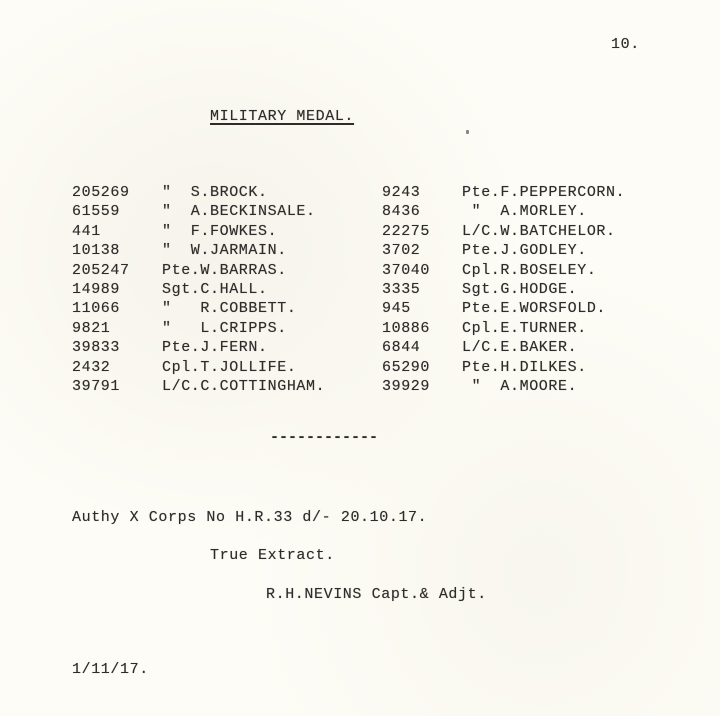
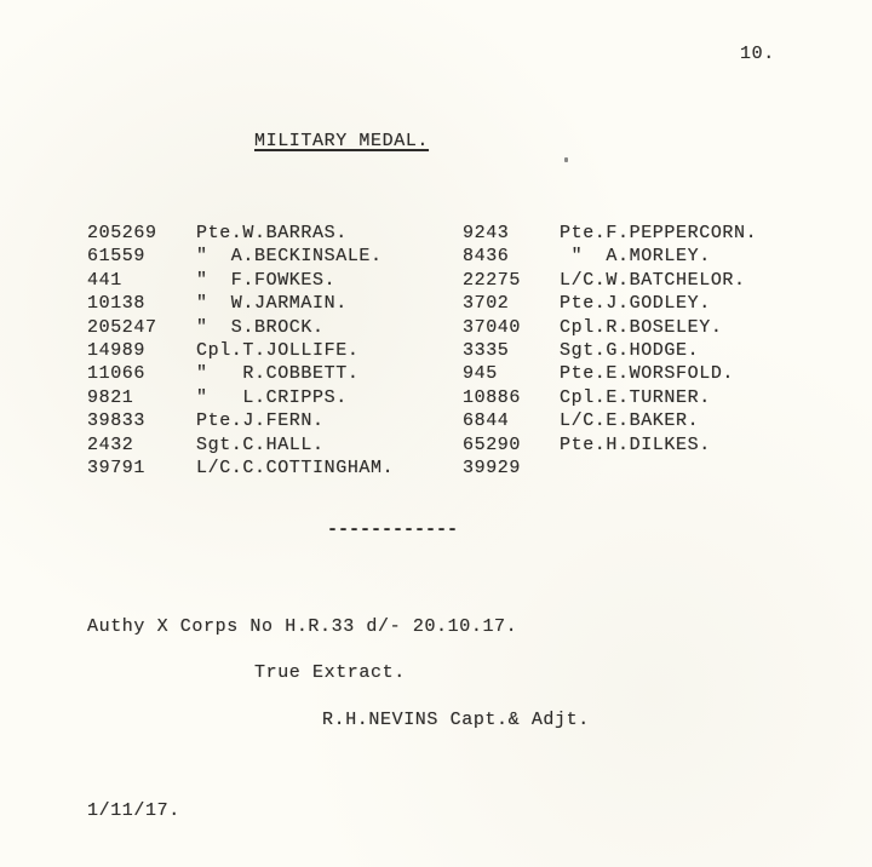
  10.
  MILITARY MEDAL.
  205269
- " S.BROCK.
+ Pte.W.BARRAS.
  9243
  Pte.F.PEPPERCORN.
  61559
  " A.BECKINSALE.
  8436
  " A.MORLEY.
  441
  " F.FOWKES.
  22275
  L/C.W.BATCHELOR.
  10138
  " W.JARMAIN.
  3702
  Pte.J.GODLEY.
  205247
- Pte.W.BARRAS.
+ " S.BROCK.
  37040
  Cpl.R.BOSELEY.
  14989
- Sgt.C.HALL.
+ Cpl.T.JOLLIFE.
  3335
  Sgt.G.HODGE.
  11066
  " R.COBBETT.
  945
  Pte.E.WORSFOLD.
  9821
  " L.CRIPPS.
  10886
  Cpl.E.TURNER.
  39833
  Pte.J.FERN.
  6844
  L/C.E.BAKER.
  2432
- Cpl.T.JOLLIFE.
+ Sgt.C.HALL.
  65290
  Pte.H.DILKES.
  39791
  L/C.C.COTTINGHAM.
  39929
- " A.MOORE.
  ------------
  Authy X Corps No H.R.33 d/- 20.10.17.
  True Extract.
  R.H.NEVINS Capt.& Adjt.
  1/11/17.
